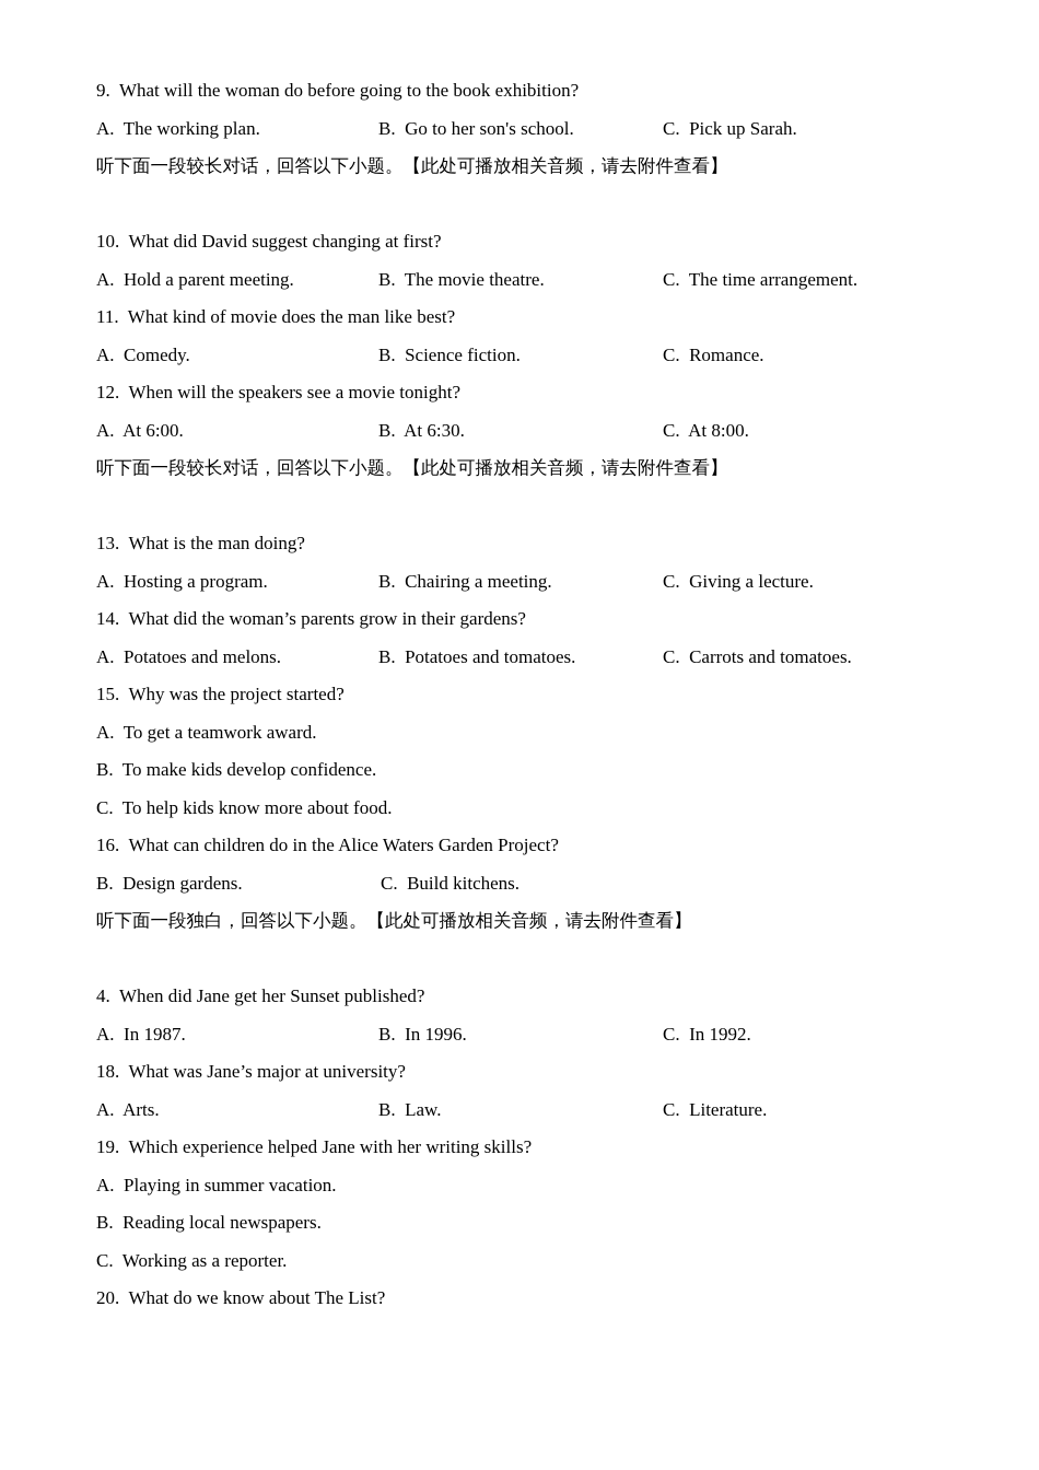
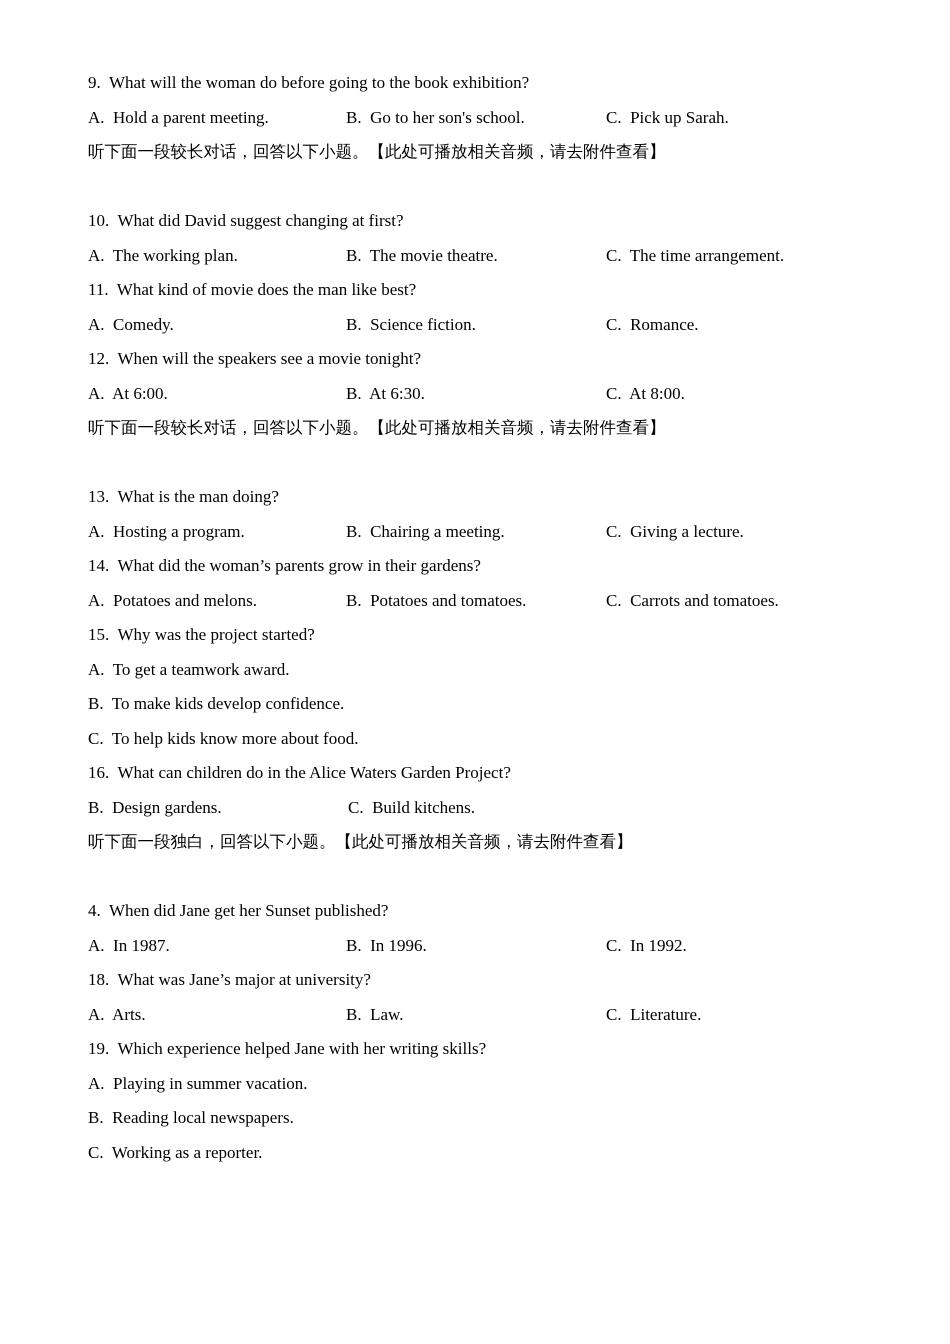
  9. What will the woman do before going to the book exhibition?
- A. The working plan.
+ A. Hold a parent meeting.
  B. Go to her son's school.
  C. Pick up Sarah.
  听下面一段较长对话，回答以下小题。【此处可播放相关音频，请去附件查看】
  10. What did David suggest changing at first?
- A. Hold a parent meeting.
+ A. The working plan.
  B. The movie theatre.
  C. The time arrangement.
  11. What kind of movie does the man like best?
  A. Comedy.
  B. Science fiction.
  C. Romance.
  12. When will the speakers see a movie tonight?
  A. At 6:00.
  B. At 6:30.
  C. At 8:00.
  听下面一段较长对话，回答以下小题。【此处可播放相关音频，请去附件查看】
  13. What is the man doing?
  A. Hosting a program.
  B. Chairing a meeting.
  C. Giving a lecture.
  14. What did the woman’s parents grow in their gardens?
  A. Potatoes and melons.
  B. Potatoes and tomatoes.
  C. Carrots and tomatoes.
  15. Why was the project started?
  A. To get a teamwork award.
  B. To make kids develop confidence.
  C. To help kids know more about food.
  16. What can children do in the Alice Waters Garden Project?
  B. Design gardens.
  C. Build kitchens.
  听下面一段独白，回答以下小题。【此处可播放相关音频，请去附件查看】
  4. When did Jane get her Sunset published?
  A. In 1987.
  B. In 1996.
  C. In 1992.
  18. What was Jane’s major at university?
  A. Arts.
  B. Law.
  C. Literature.
  19. Which experience helped Jane with her writing skills?
  A. Playing in summer vacation.
  B. Reading local newspapers.
  C. Working as a reporter.
- 20. What do we know about The List?
